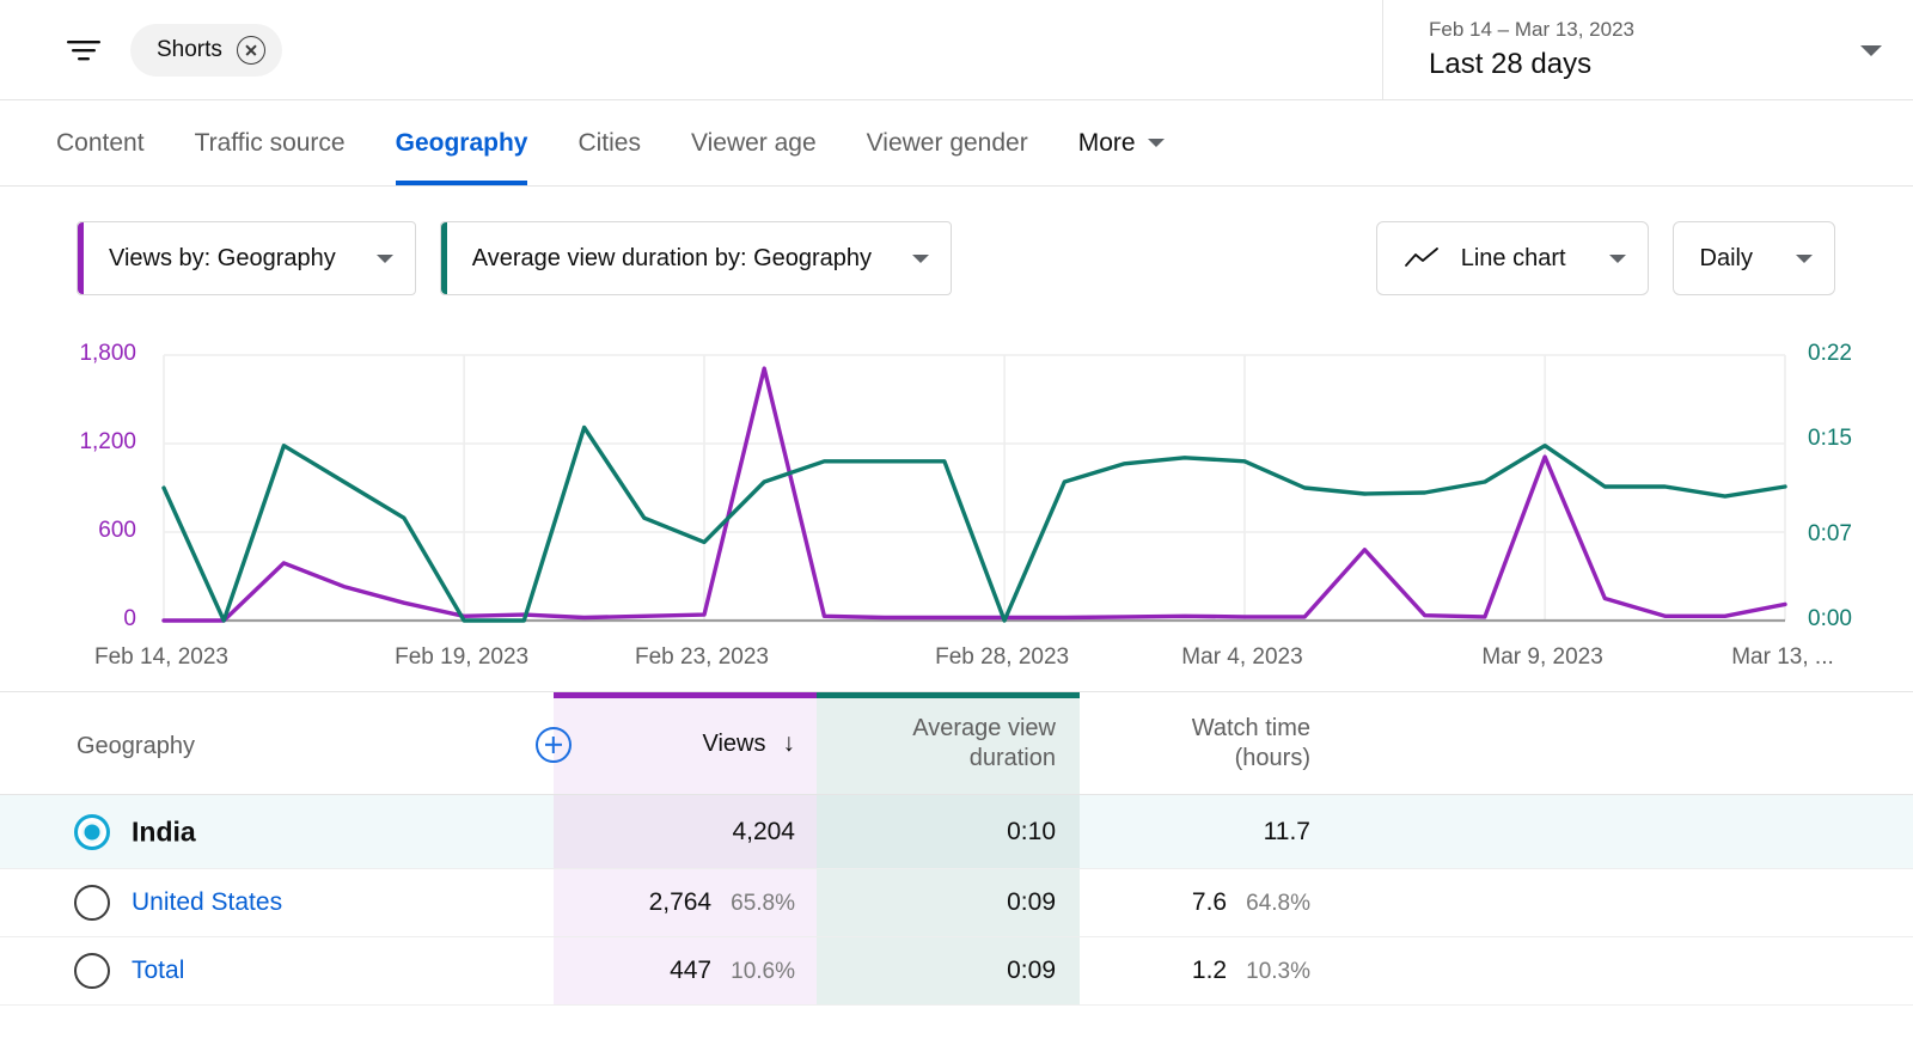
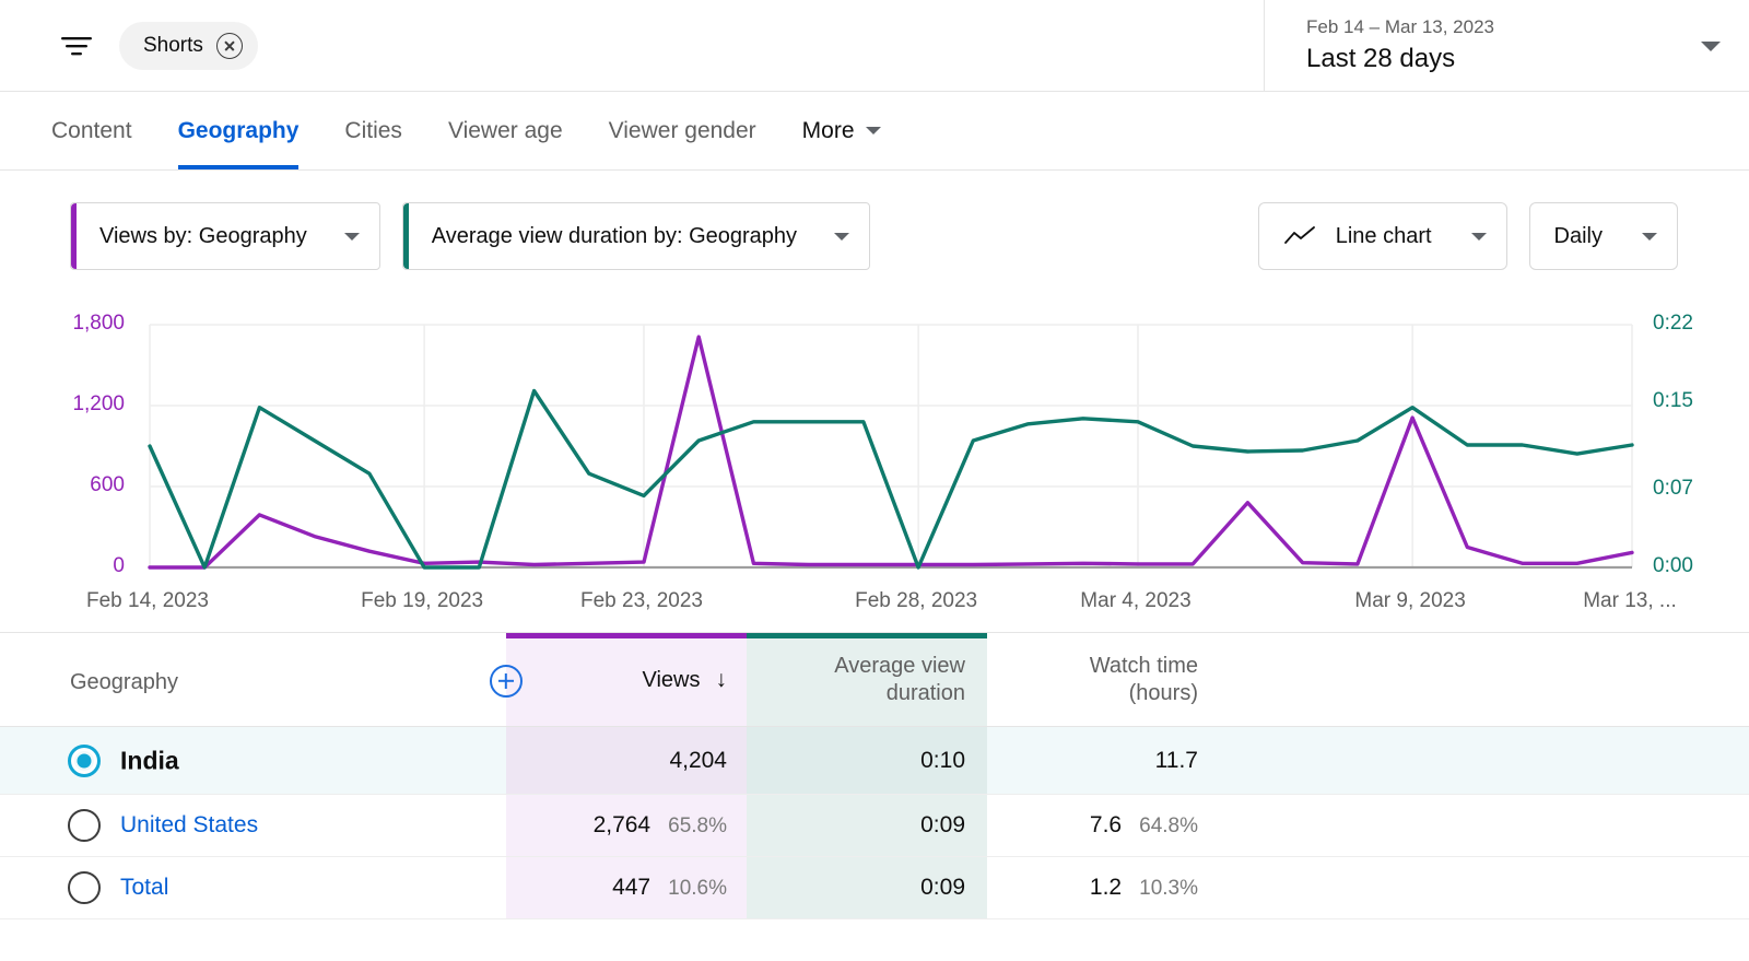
  Shorts
  Feb 14 – Mar 13, 2023
  Last 28 days
  Content
- Traffic source
  Geography
  Cities
  Viewer age
  Viewer gender
  More
  Views by: Geography
  Average view duration by: Geography
  Line chart
  Daily
  1,800
  1,200
  600
  0
  0:22
  0:15
  0:07
  0:00
  Feb 14, 2023
  Feb 19, 2023
  Feb 23, 2023
  Feb 28, 2023
  Mar 4, 2023
  Mar 9, 2023
  Mar 13, ...
  Geography
  Views
  ↓
  Average view
  duration
  Watch time
  (hours)
  India
  4,204
  0:10
  11.7
  United States
  2,764
  65.8%
  0:09
  7.6
  64.8%
  Total
  447
  10.6%
  0:09
  1.2
  10.3%
